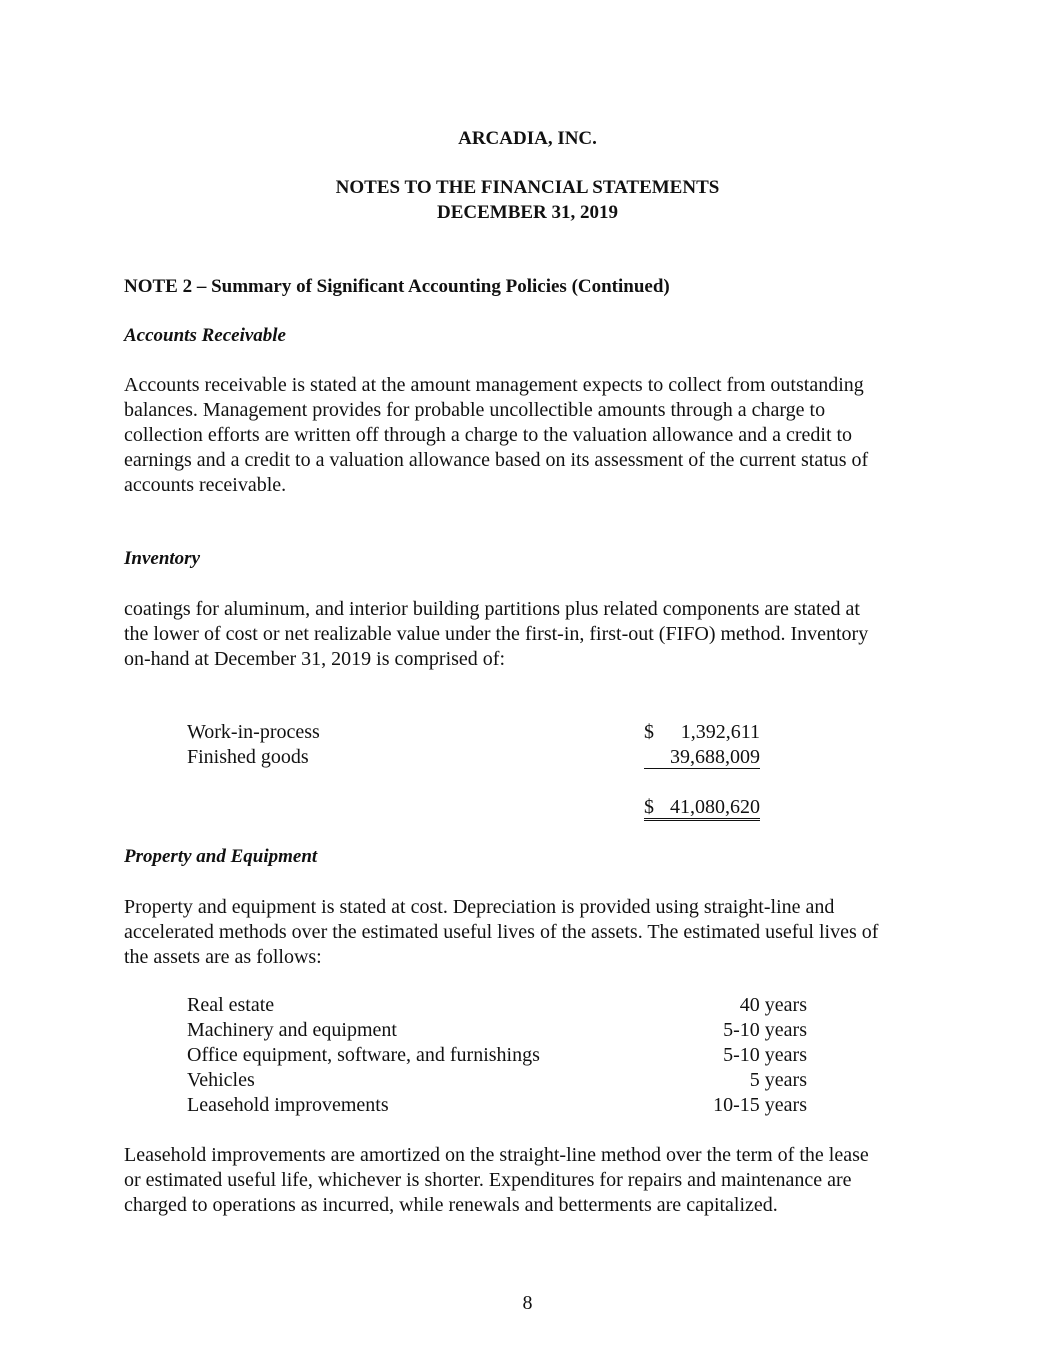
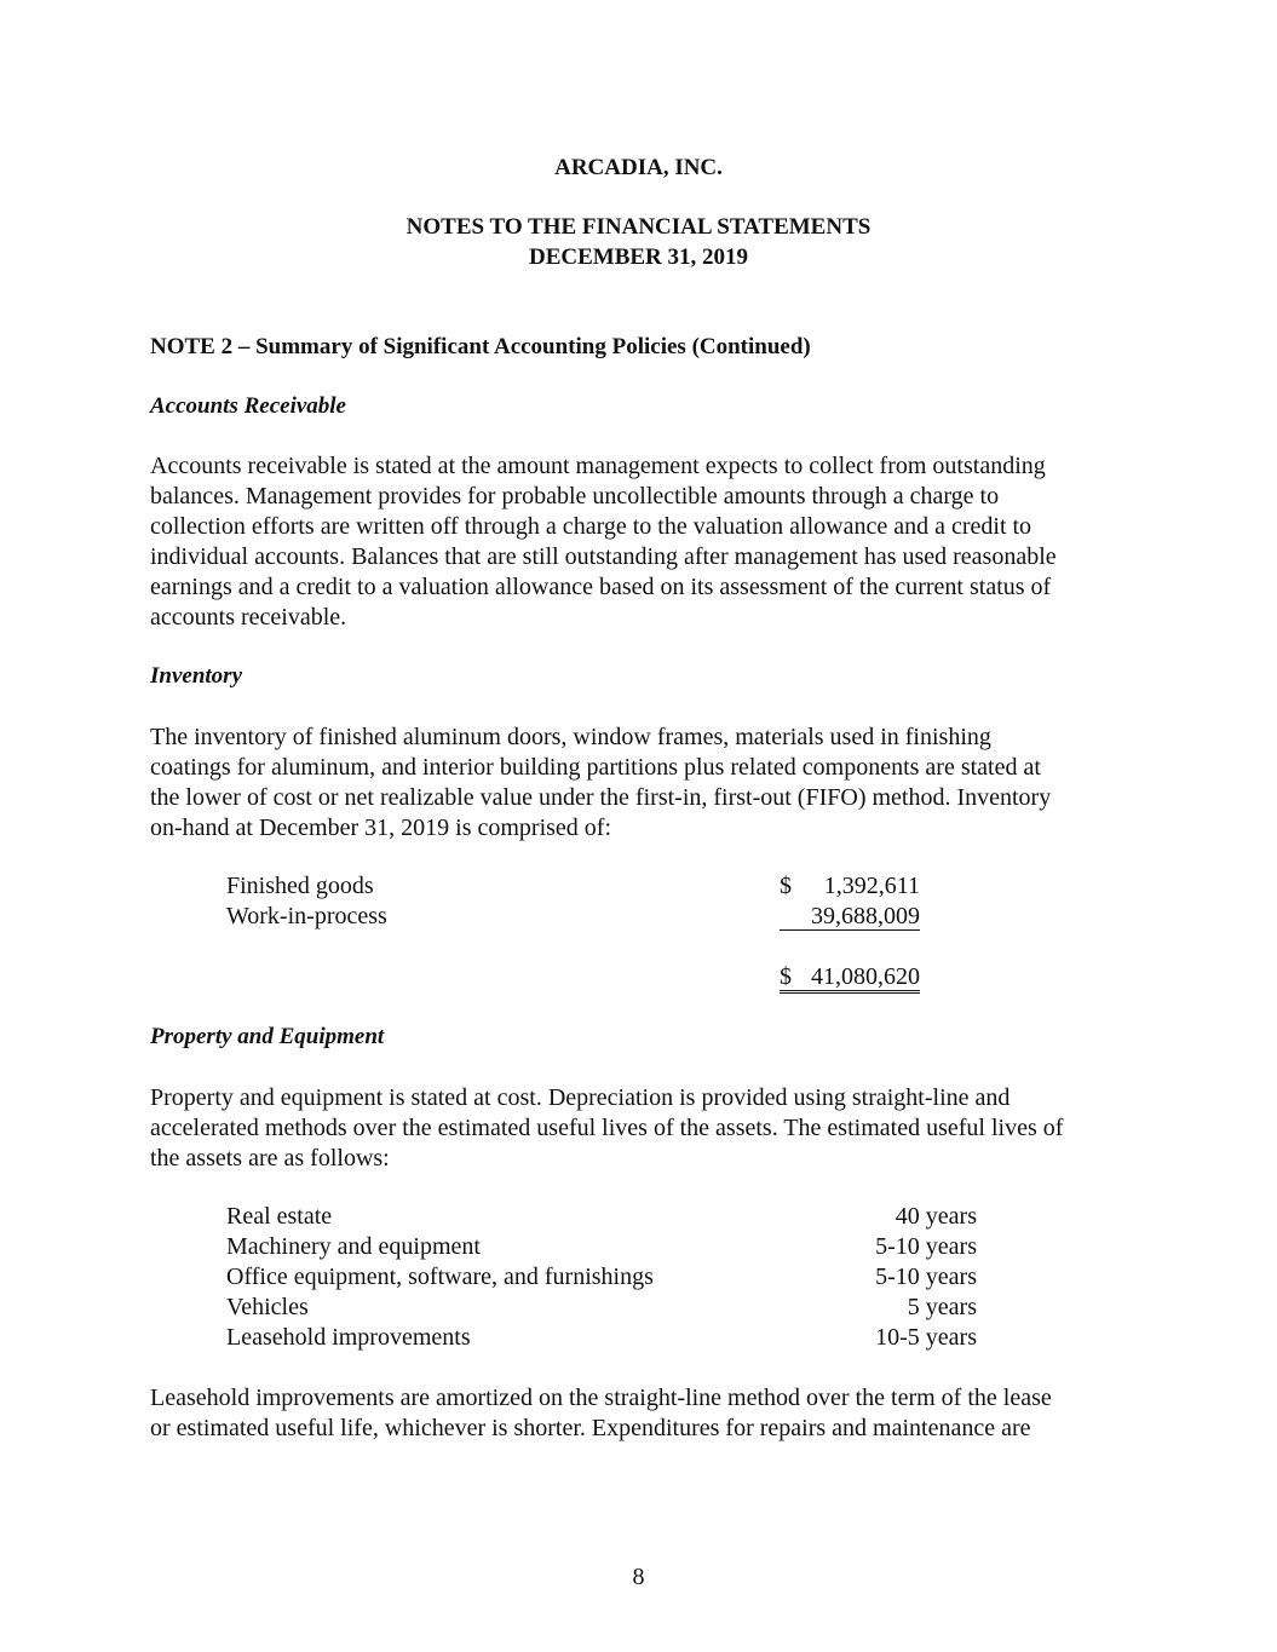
  ARCADIA, INC.
  NOTES TO THE FINANCIAL STATEMENTS
  DECEMBER 31, 2019
  NOTE 2 – Summary of Significant Accounting Policies (Continued)
  Accounts Receivable
  Accounts receivable is stated at the amount management expects to collect from outstanding
  balances. Management provides for probable uncollectible amounts through a charge to
  collection efforts are written off through a charge to the valuation allowance and a credit to
+ individual accounts. Balances that are still outstanding after management has used reasonable
  earnings and a credit to a valuation allowance based on its assessment of the current status of
  accounts receivable.
  Inventory
+ The inventory of finished aluminum doors, window frames, materials used in finishing
  coatings for aluminum, and interior building partitions plus related components are stated at
  the lower of cost or net realizable value under the first-in, first-out (FIFO) method. Inventory
  on-hand at December 31, 2019 is comprised of:
- Work-in-process
+ Finished goods
  $
  1,392,611
- Finished goods
+ Work-in-process
  39,688,009
  $
  41,080,620
  Property and Equipment
  Property and equipment is stated at cost. Depreciation is provided using straight-line and
  accelerated methods over the estimated useful lives of the assets. The estimated useful lives of
  the assets are as follows:
  Real estate
  40 years
  Machinery and equipment
  5-10 years
  Office equipment, software, and furnishings
  5-10 years
  Vehicles
  5 years
  Leasehold improvements
- 10-15 years
+ 10-5 years
  Leasehold improvements are amortized on the straight-line method over the term of the lease
  or estimated useful life, whichever is shorter. Expenditures for repairs and maintenance are
- charged to operations as incurred, while renewals and betterments are capitalized.
  8
